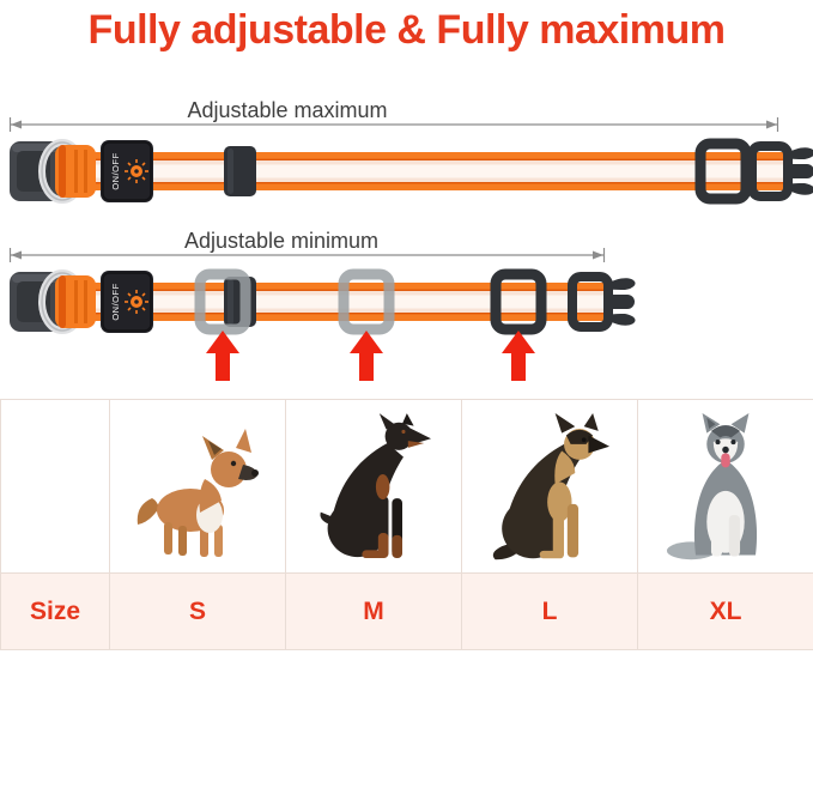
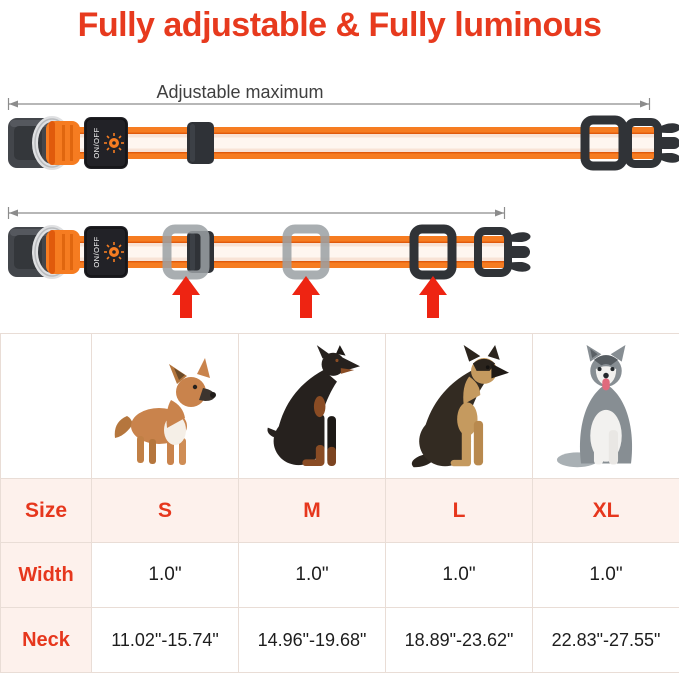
- Fully adjustable & Fully maximum
+ Fully adjustable & Fully luminous
  Adjustable maximum
- Adjustable minimum
  Size	S	M	L	XL
+ Width	1.0"	1.0"	1.0"	1.0"
+ Neck	11.02"-15.74"	14.96"-19.68"	18.89"-23.62"	22.83"-27.55"
